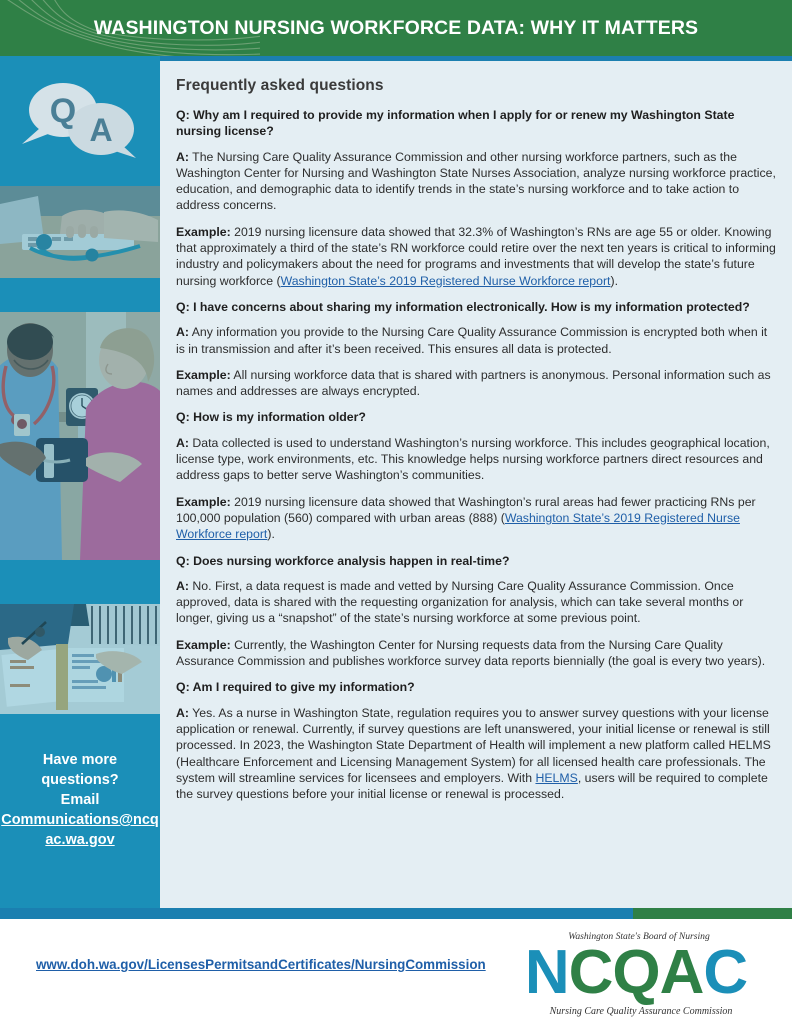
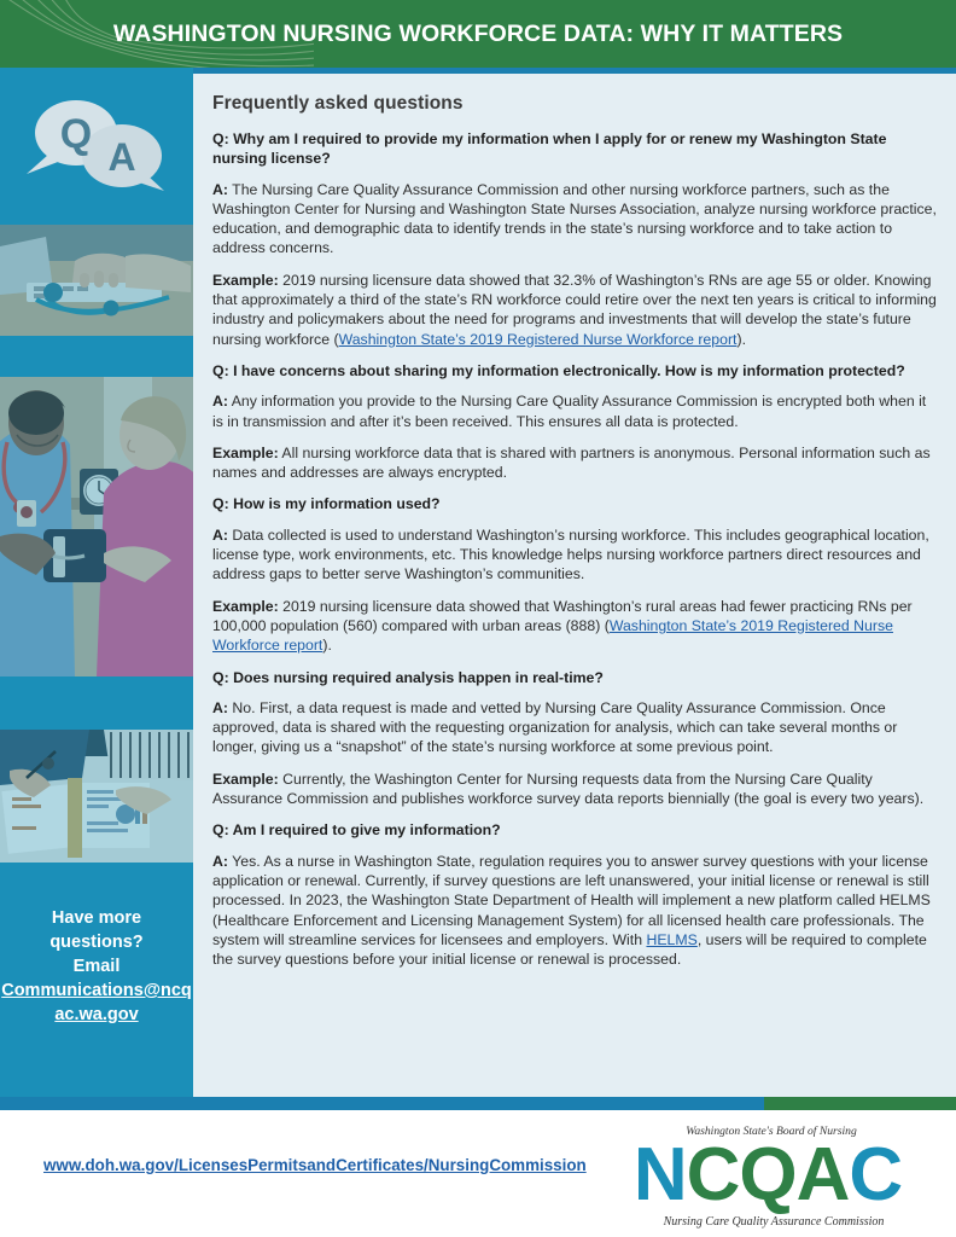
  WASHINGTON NURSING WORKFORCE DATA: WHY IT MATTERS
  Q
  A
  Have more
  questions?
  Email
  Communications@ncqac.wa.gov
  Frequently asked questions
  Q: Why am I required to provide my information when I apply for or renew my Washington State nursing license?
  A: The Nursing Care Quality Assurance Commission and other nursing workforce partners, such as the Washington Center for Nursing and Washington State Nurses Association, analyze nursing workforce practice, education, and demographic data to identify trends in the state’s nursing workforce and to take action to address concerns.
  Example: 2019 nursing licensure data showed that 32.3% of Washington’s RNs are age 55 or older. Knowing that approximately a third of the state’s RN workforce could retire over the next ten years is critical to informing industry and policymakers about the need for programs and investments that will develop the state’s future nursing workforce (Washington State’s 2019 Registered Nurse Workforce report).
  Q: I have concerns about sharing my information electronically. How is my information protected?
  A: Any information you provide to the Nursing Care Quality Assurance Commission is encrypted both when it is in transmission and after it’s been received. This ensures all data is protected.
  Example: All nursing workforce data that is shared with partners is anonymous. Personal information such as names and addresses are always encrypted.
- Q: How is my information older?
+ Q: How is my information used?
  A: Data collected is used to understand Washington’s nursing workforce. This includes geographical location, license type, work environments, etc. This knowledge helps nursing workforce partners direct resources and address gaps to better serve Washington’s communities.
  Example: 2019 nursing licensure data showed that Washington’s rural areas had fewer practicing RNs per 100,000 population (560) compared with urban areas (888) (Washington State’s 2019 Registered Nurse Workforce report).
- Q: Does nursing workforce analysis happen in real-time?
+ Q: Does nursing required analysis happen in real-time?
  A: No. First, a data request is made and vetted by Nursing Care Quality Assurance Commission. Once approved, data is shared with the requesting organization for analysis, which can take several months or longer, giving us a “snapshot” of the state’s nursing workforce at some previous point.
  Example: Currently, the Washington Center for Nursing requests data from the Nursing Care Quality Assurance Commission and publishes workforce survey data reports biennially (the goal is every two years).
  Q: Am I required to give my information?
  A: Yes. As a nurse in Washington State, regulation requires you to answer survey questions with your license application or renewal. Currently, if survey questions are left unanswered, your initial license or renewal is still processed. In 2023, the Washington State Department of Health will implement a new platform called HELMS (Healthcare Enforcement and Licensing Management System) for all licensed health care professionals. The system will streamline services for licensees and employers. With HELMS, users will be required to complete the survey questions before your initial license or renewal is processed.
  www.doh.wa.gov/LicensesPermitsandCertificates/NursingCommission
  Washington State's Board of Nursing
  NCQAC
  Nursing Care Quality Assurance Commission
